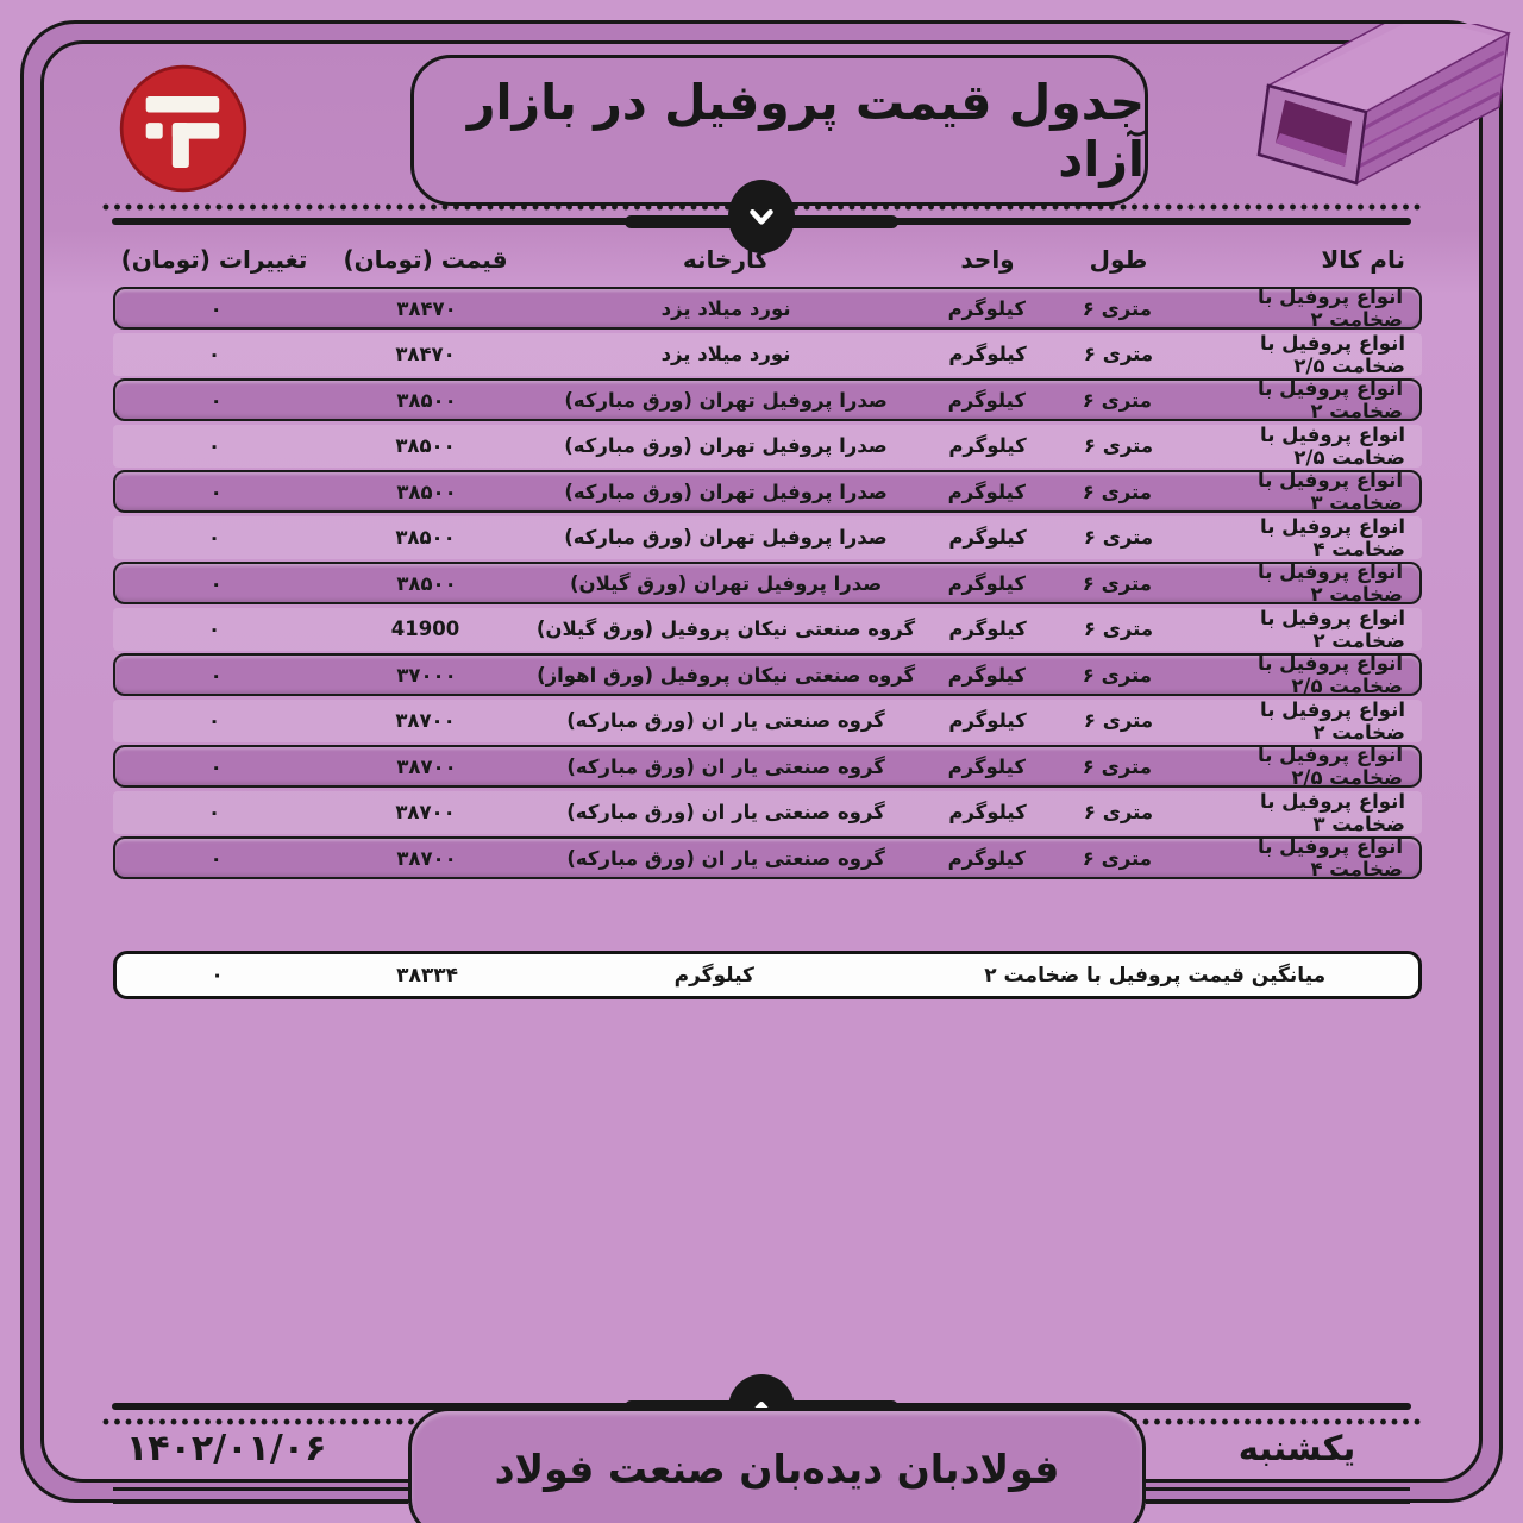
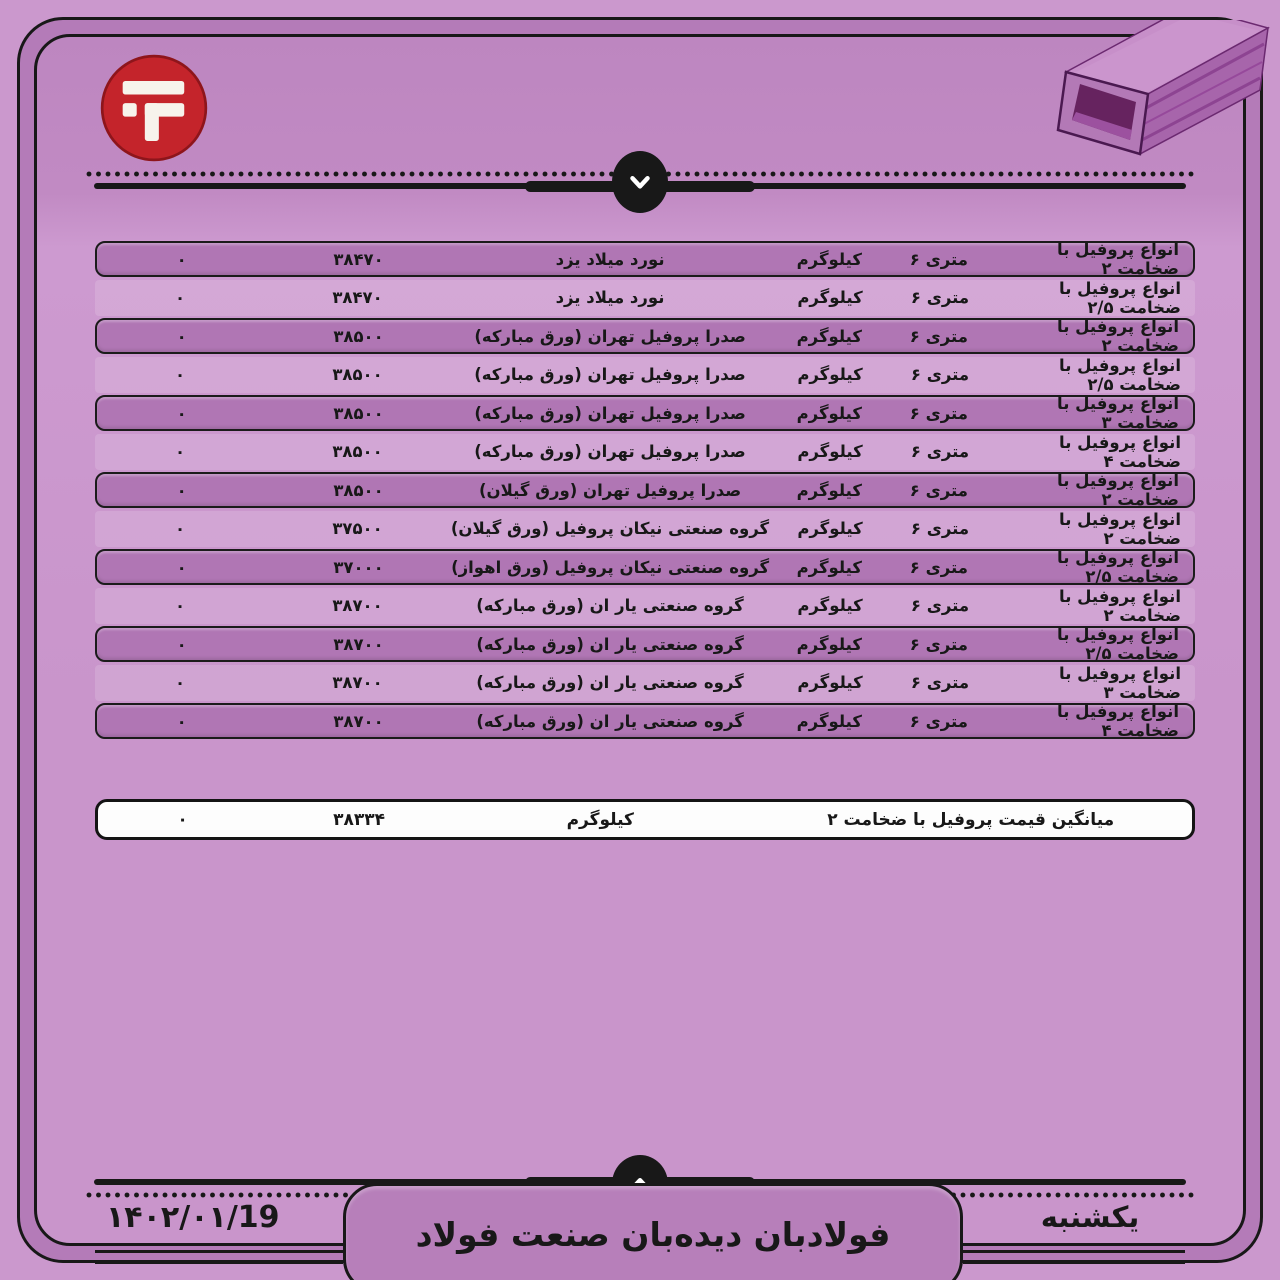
- جدول قیمت پروفیل در بازار آزاد
- نام کالا
- طول
- واحد
- کارخانه
- قیمت (تومان)
- تغییرات (تومان)
  انواع پروفیل با ضخامت ۲
  متری ۶
  کیلوگرم
  نورد میلاد یزد
  ۳۸۴۷۰
  ۰
  انواع پروفیل با ضخامت ۲/۵
  متری ۶
  کیلوگرم
  نورد میلاد یزد
  ۳۸۴۷۰
  ۰
  انواع پروفیل با ضخامت ۲
  متری ۶
  کیلوگرم
  صدرا پروفیل تهران (ورق مبارکه)
  ۳۸۵۰۰
  ۰
  انواع پروفیل با ضخامت ۲/۵
  متری ۶
  کیلوگرم
  صدرا پروفیل تهران (ورق مبارکه)
  ۳۸۵۰۰
  ۰
  انواع پروفیل با ضخامت ۳
  متری ۶
  کیلوگرم
  صدرا پروفیل تهران (ورق مبارکه)
  ۳۸۵۰۰
  ۰
  انواع پروفیل با ضخامت ۴
  متری ۶
  کیلوگرم
  صدرا پروفیل تهران (ورق مبارکه)
  ۳۸۵۰۰
  ۰
  انواع پروفیل با ضخامت ۲
  متری ۶
  کیلوگرم
  صدرا پروفیل تهران (ورق گیلان)
  ۳۸۵۰۰
  ۰
  انواع پروفیل با ضخامت ۲
  متری ۶
  کیلوگرم
  گروه صنعتی نیکان پروفیل (ورق گیلان)
- 41900
+ ۳۷۵۰۰
  ۰
  انواع پروفیل با ضخامت ۲/۵
  متری ۶
  کیلوگرم
  گروه صنعتی نیکان پروفیل (ورق اهواز)
  ۳۷۰۰۰
  ۰
  انواع پروفیل با ضخامت ۲
  متری ۶
  کیلوگرم
  گروه صنعتی یار ان (ورق مبارکه)
  ۳۸۷۰۰
  ۰
  انواع پروفیل با ضخامت ۲/۵
  متری ۶
  کیلوگرم
  گروه صنعتی یار ان (ورق مبارکه)
  ۳۸۷۰۰
  ۰
  انواع پروفیل با ضخامت ۳
  متری ۶
  کیلوگرم
  گروه صنعتی یار ان (ورق مبارکه)
  ۳۸۷۰۰
  ۰
  انواع پروفیل با ضخامت ۴
  متری ۶
  کیلوگرم
  گروه صنعتی یار ان (ورق مبارکه)
  ۳۸۷۰۰
  ۰
  میانگین قیمت پروفیل با ضخامت ۲
  کیلوگرم
  ۳۸۳۳۴
  ۰
- ۱۴۰۲/۰۱/۰۶
+ ۱۴۰۲/۰۱/19
  یکشنبه
  فولادبان دیده‌بان صنعت فولاد
